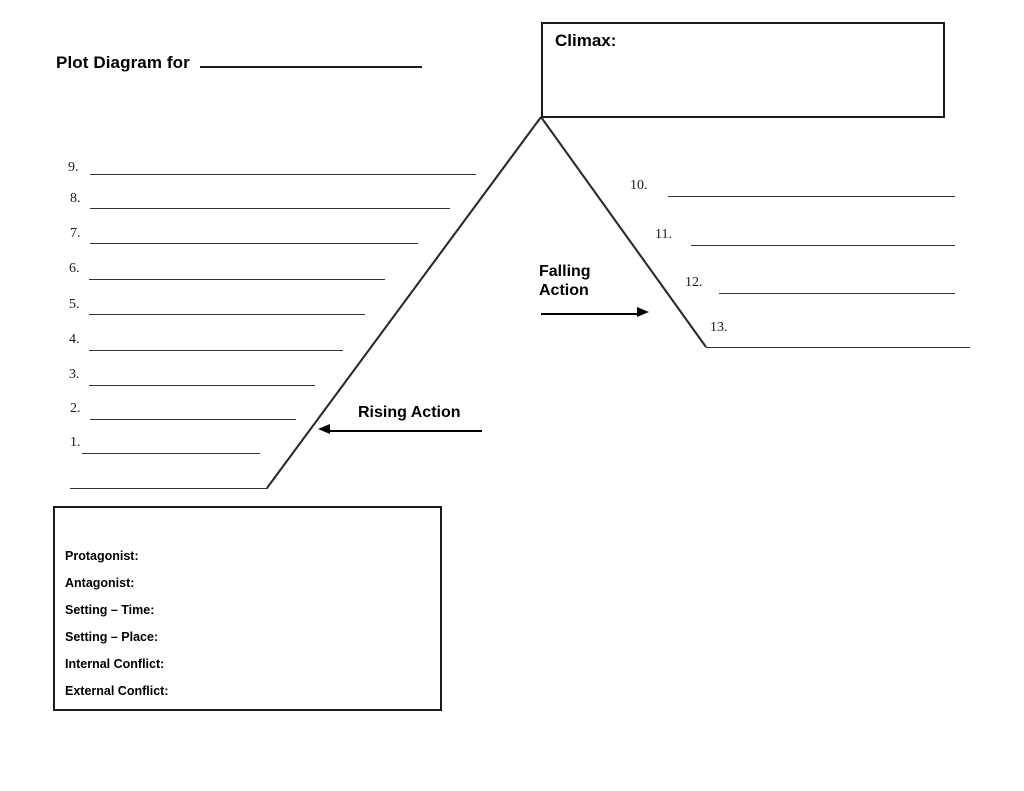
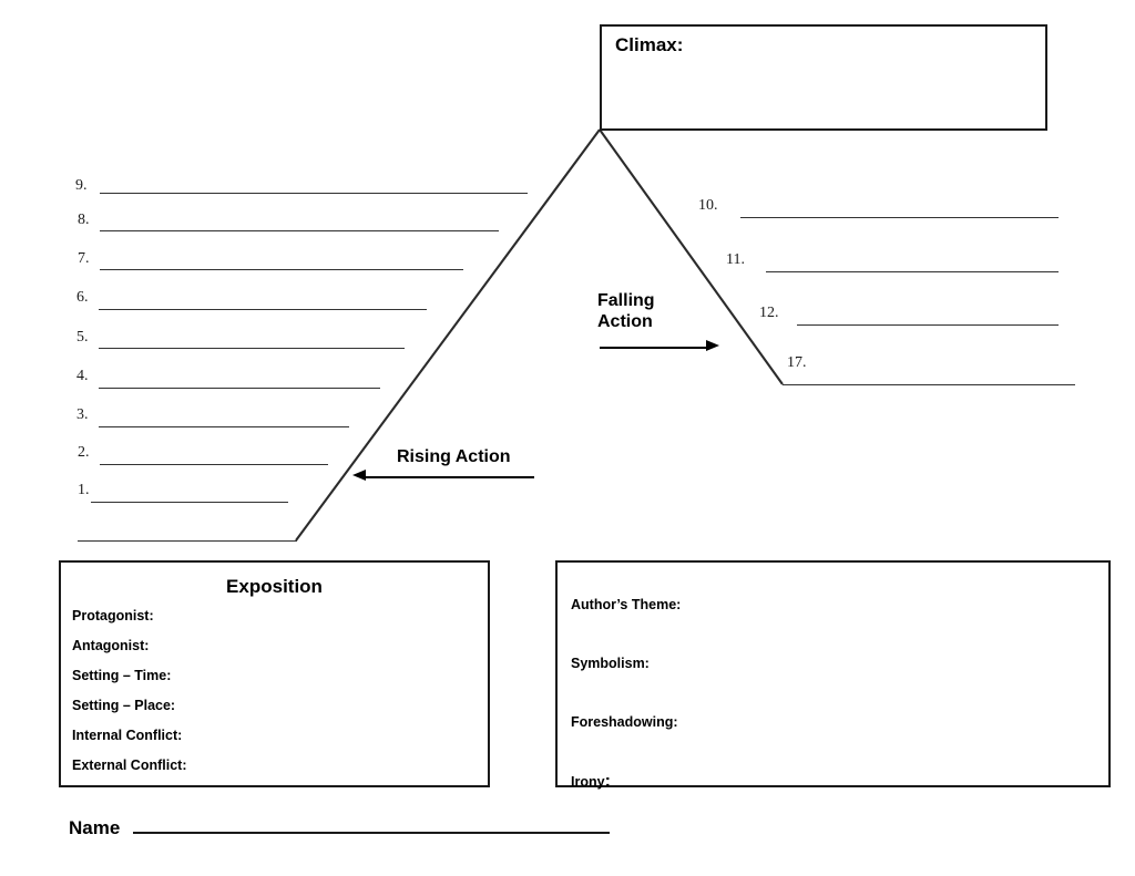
- Plot Diagram for
  Climax:
  9.
  8.
  7.
  6.
  5.
  4.
  3.
  2.
  1.
  10.
  11.
  12.
- 13.
+ 17.
  Rising Action
  Falling
  Action
+ Exposition
  Protagonist:
  Antagonist:
  Setting – Time:
  Setting – Place:
  Internal Conflict:
  External Conflict:
+ Author’s Theme:
+ Symbolism:
+ Foreshadowing:
+ Irony:
+ Name
